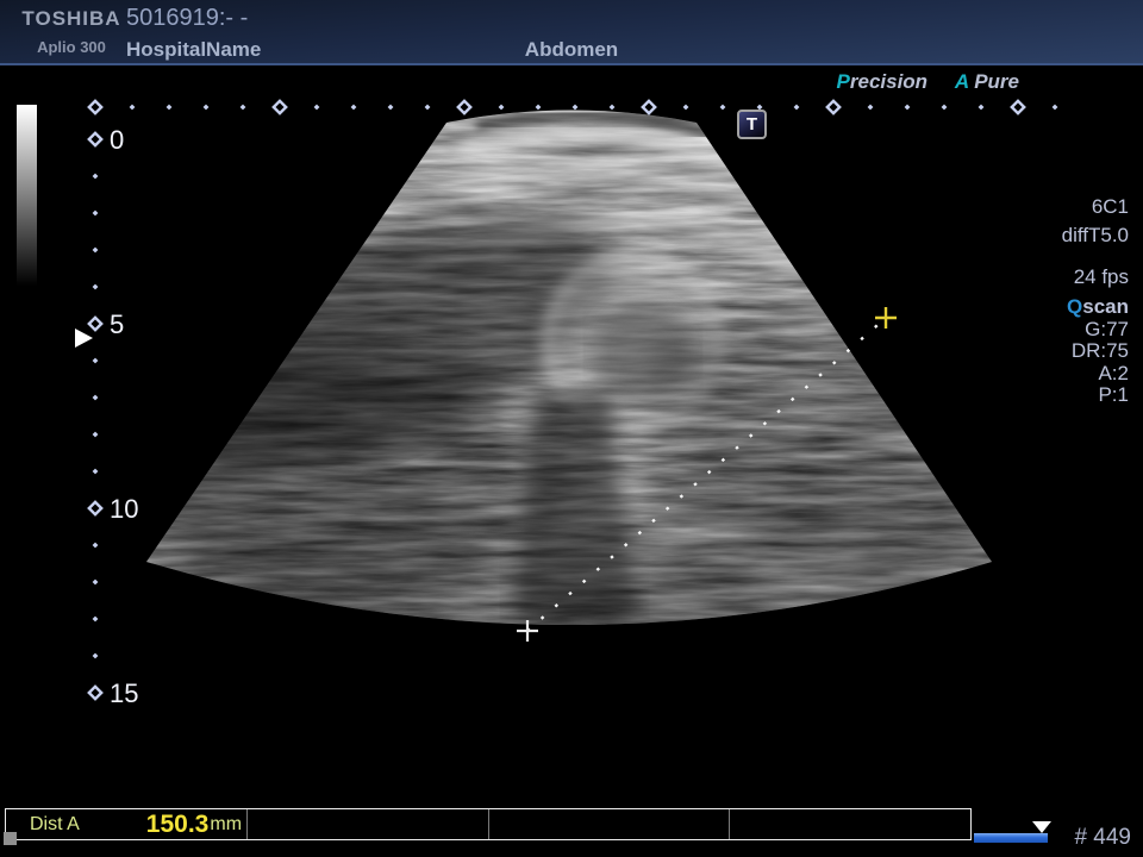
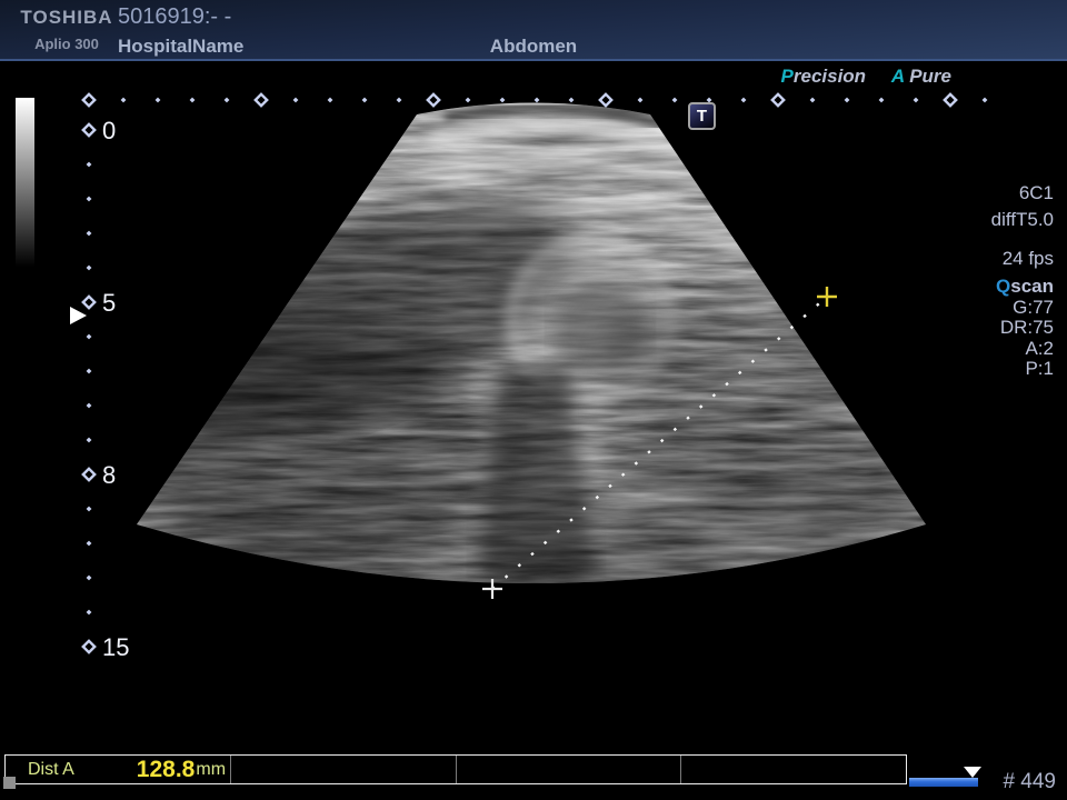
  0
  5
- 10
+ 8
  15
  TOSHIBA
  Aplio 300
  5016919:- -
  HospitalName
  Abdomen
  Precision A Pure
  T
  6C1
  diffT5.0
  24 fps
  Qscan
  G:77
  DR:75
  A:2
  P:1
  Dist A
- 150.3
+ 128.8
  mm
  # 449
